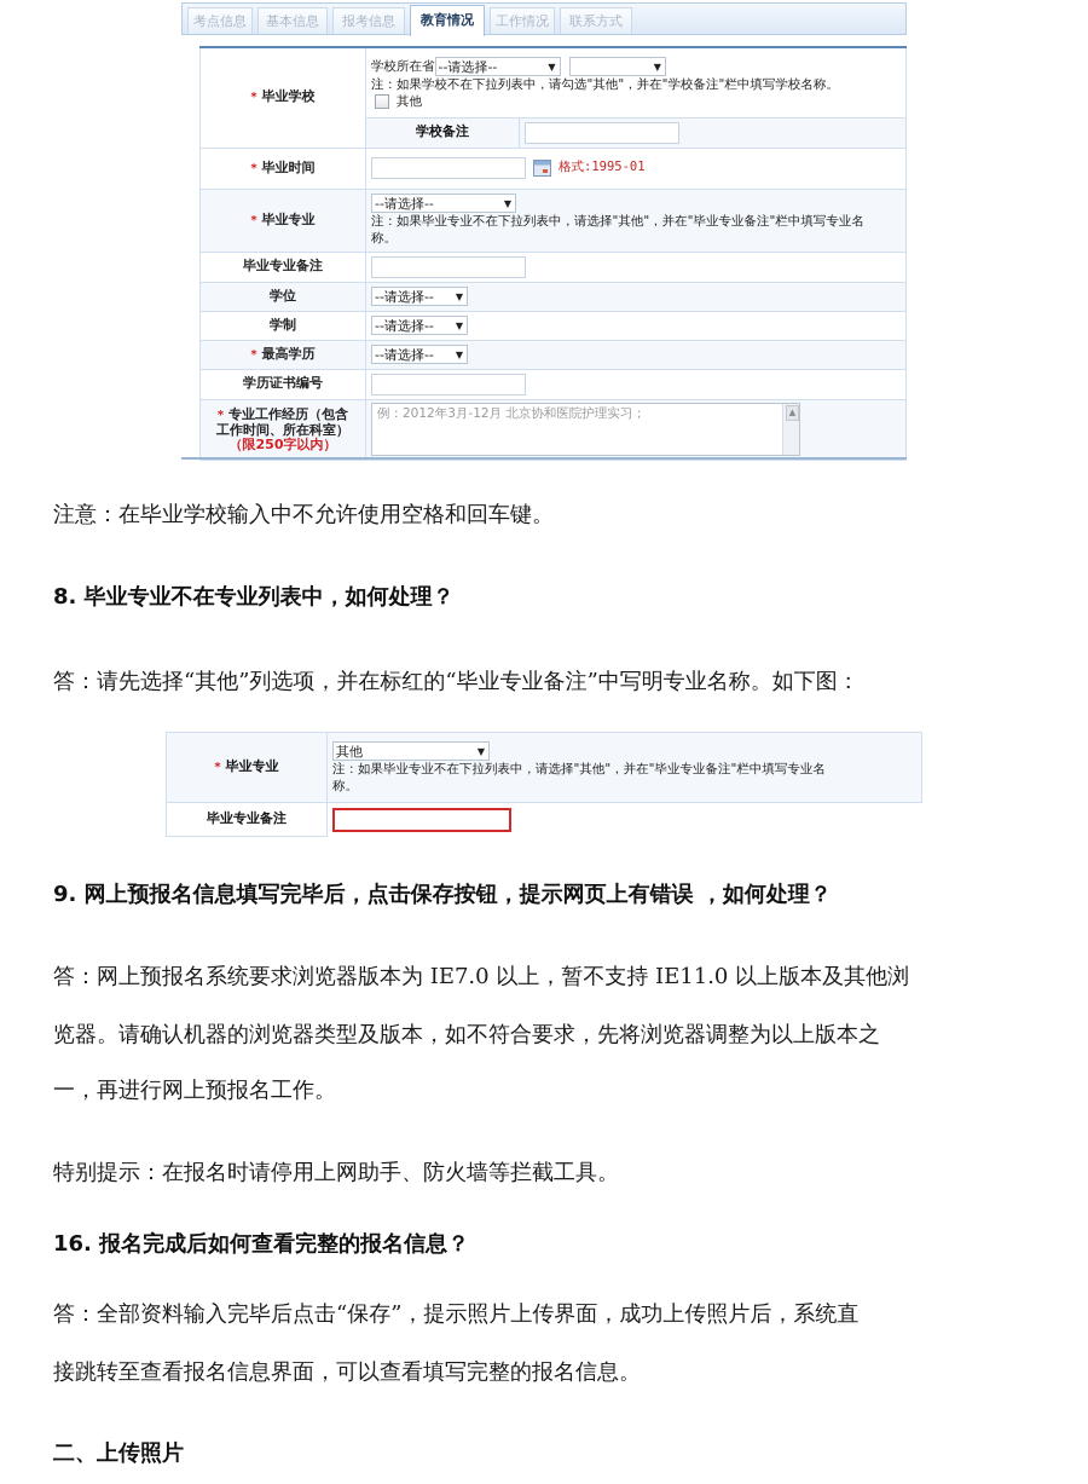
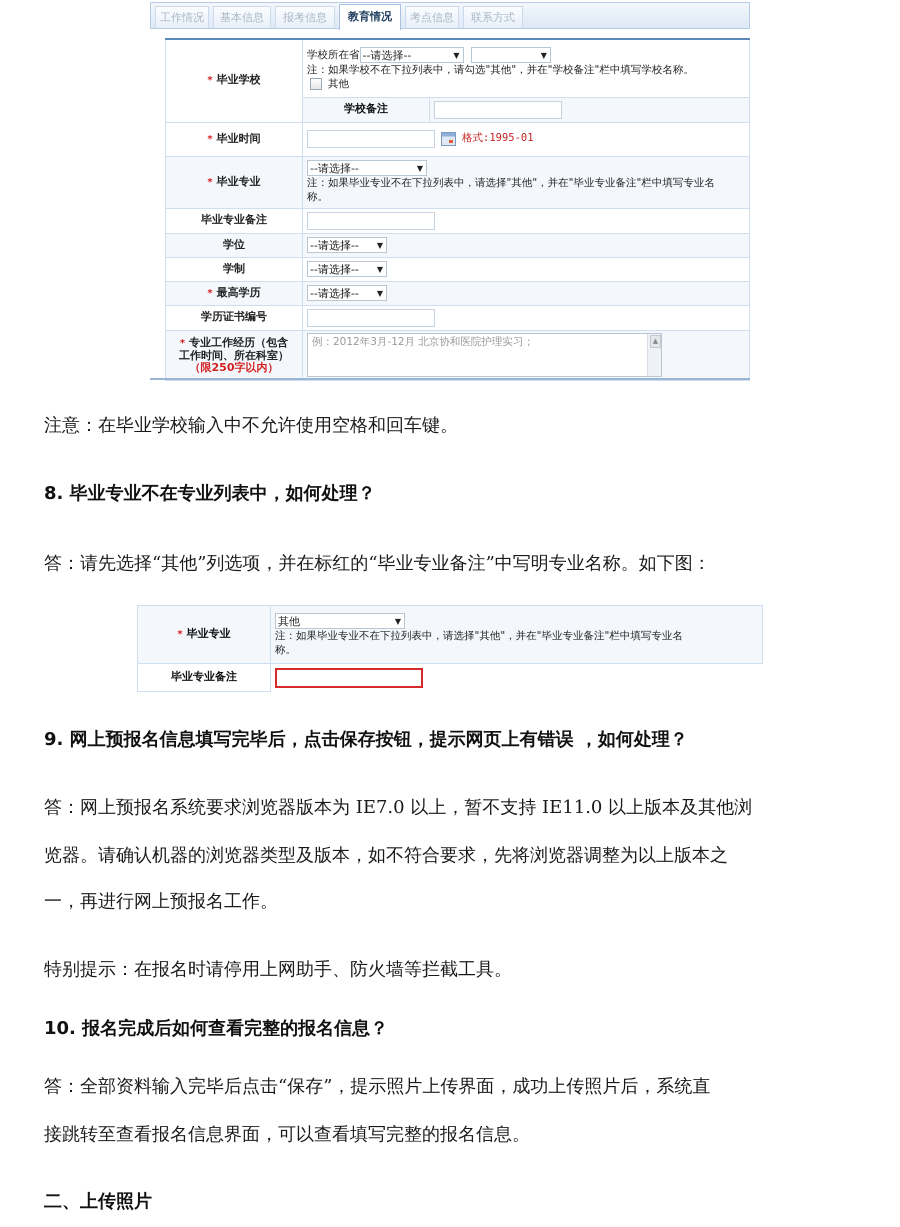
- 考点信息
+ 工作情况
  基本信息
  报考信息
  教育情况
- 工作情况
+ 考点信息
  联系方式
  * 毕业学校	学校所在省 --请选择-- ▼ ▼ 注：如果学校不在下拉列表中，请勾选"其他"，并在"学校备注"栏中填写学校名称。 其他
  学校备注
  * 毕业时间	格式:1995-01
  * 毕业专业	--请选择-- ▼ 注：如果毕业专业不在下拉列表中，请选择"其他"，并在"毕业专业备注"栏中填写专业名 称。
  毕业专业备注
  学位	--请选择-- ▼
  学制	--请选择-- ▼
  * 最高学历	--请选择-- ▼
  学历证书编号
  * 专业工作经历（包含 工作时间、所在科室） （限250字以内）	例：2012年3月-12月 北京协和医院护理实习；
  注意：在毕业学校输入中不允许使用空格和回车键。
  8. 毕业专业不在专业列表中，如何处理？
  答：请先选择“其他”列选项，并在标红的“毕业专业备注”中写明专业名称。如下图：
  * 毕业专业	其他 ▼ 注：如果毕业专业不在下拉列表中，请选择"其他"，并在"毕业专业备注"栏中填写专业名 称。
  毕业专业备注
  9. 网上预报名信息填写完毕后，点击保存按钮，提示网页上有错误 ，如何处理？
  答：网上预报名系统要求浏览器版本为 IE7.0 以上，暂不支持 IE11.0 以上版本及其他浏
  览器。请确认机器的浏览器类型及版本，如不符合要求，先将浏览器调整为以上版本之
  一，再进行网上预报名工作。
  特别提示：在报名时请停用上网助手、防火墙等拦截工具。
- 16. 报名完成后如何查看完整的报名信息？
+ 10. 报名完成后如何查看完整的报名信息？
  答：全部资料输入完毕后点击“保存”，提示照片上传界面，成功上传照片后，系统直
  接跳转至查看报名信息界面，可以查看填写完整的报名信息。
  二、上传照片
